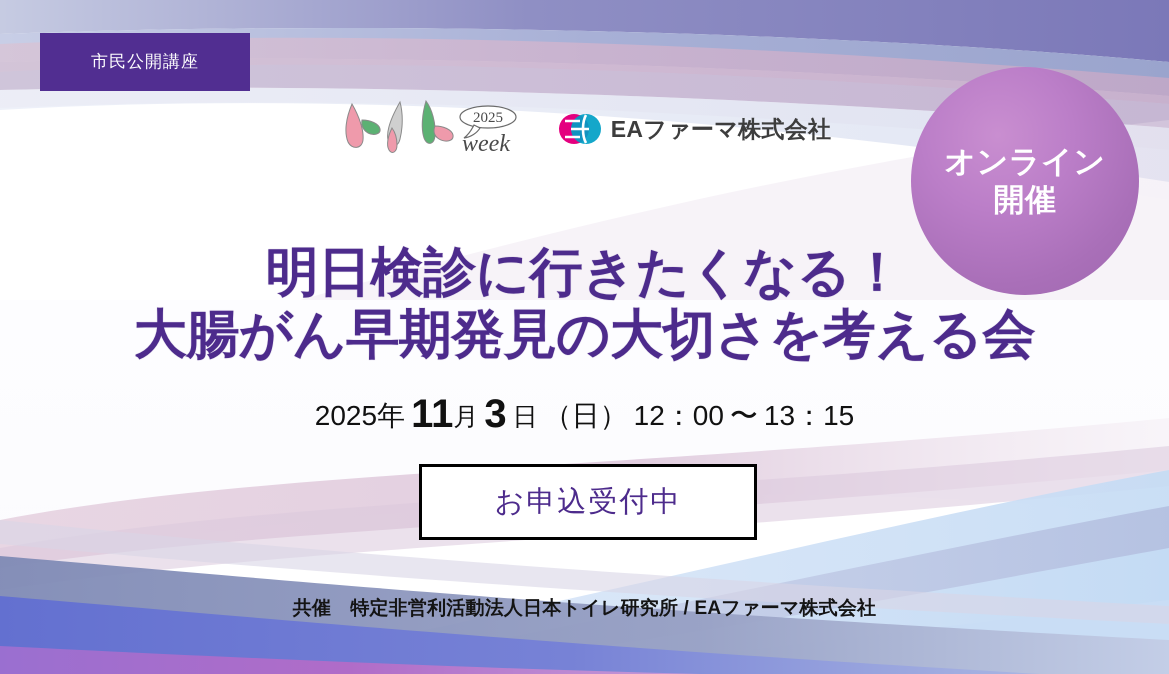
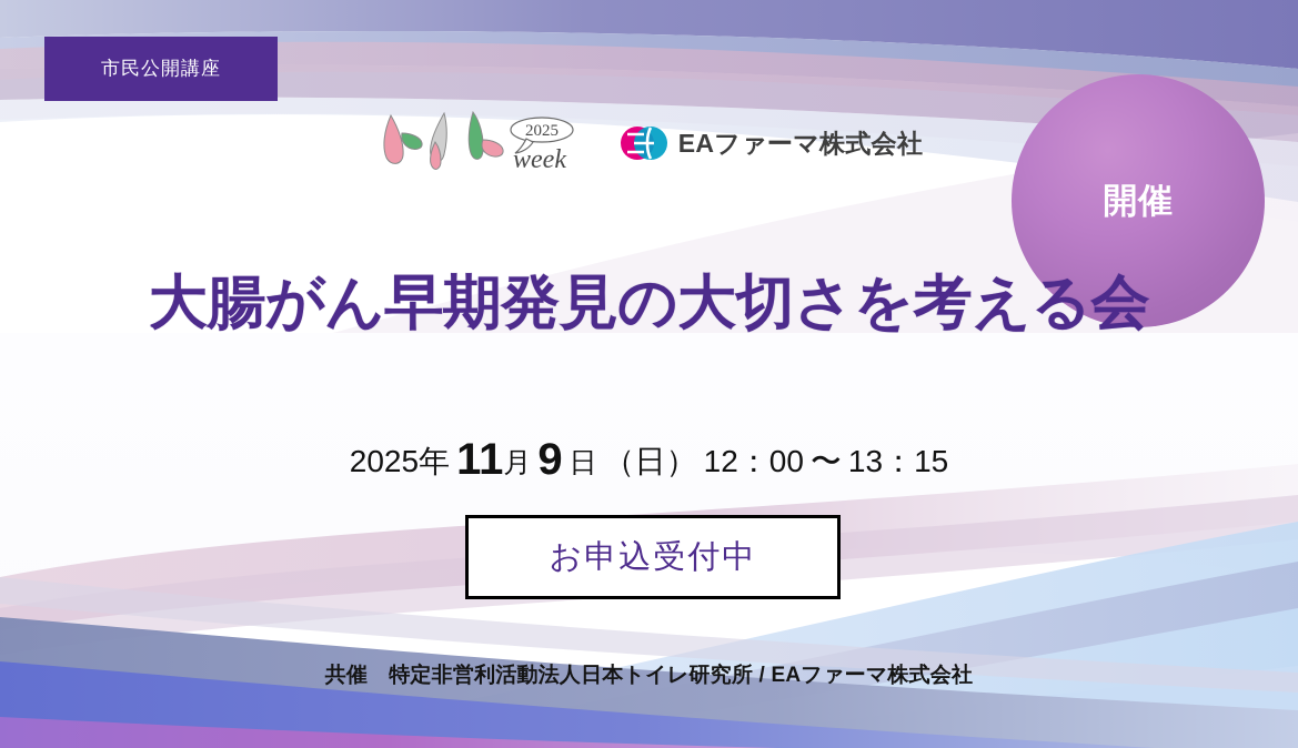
  市民公開講座
  2025
  week
  EAファーマ株式会社
- オンライン
  開催
- 明日検診に行きたくなる！
  大腸がん早期発見の大切さを考える会
- 2025年 11月 3 日 （日） 12：00 〜 13：15
+ 2025年 11月 9 日 （日） 12：00 〜 13：15
  お申込受付中
  共催 特定非営利活動法人日本トイレ研究所 / EAファーマ株式会社
